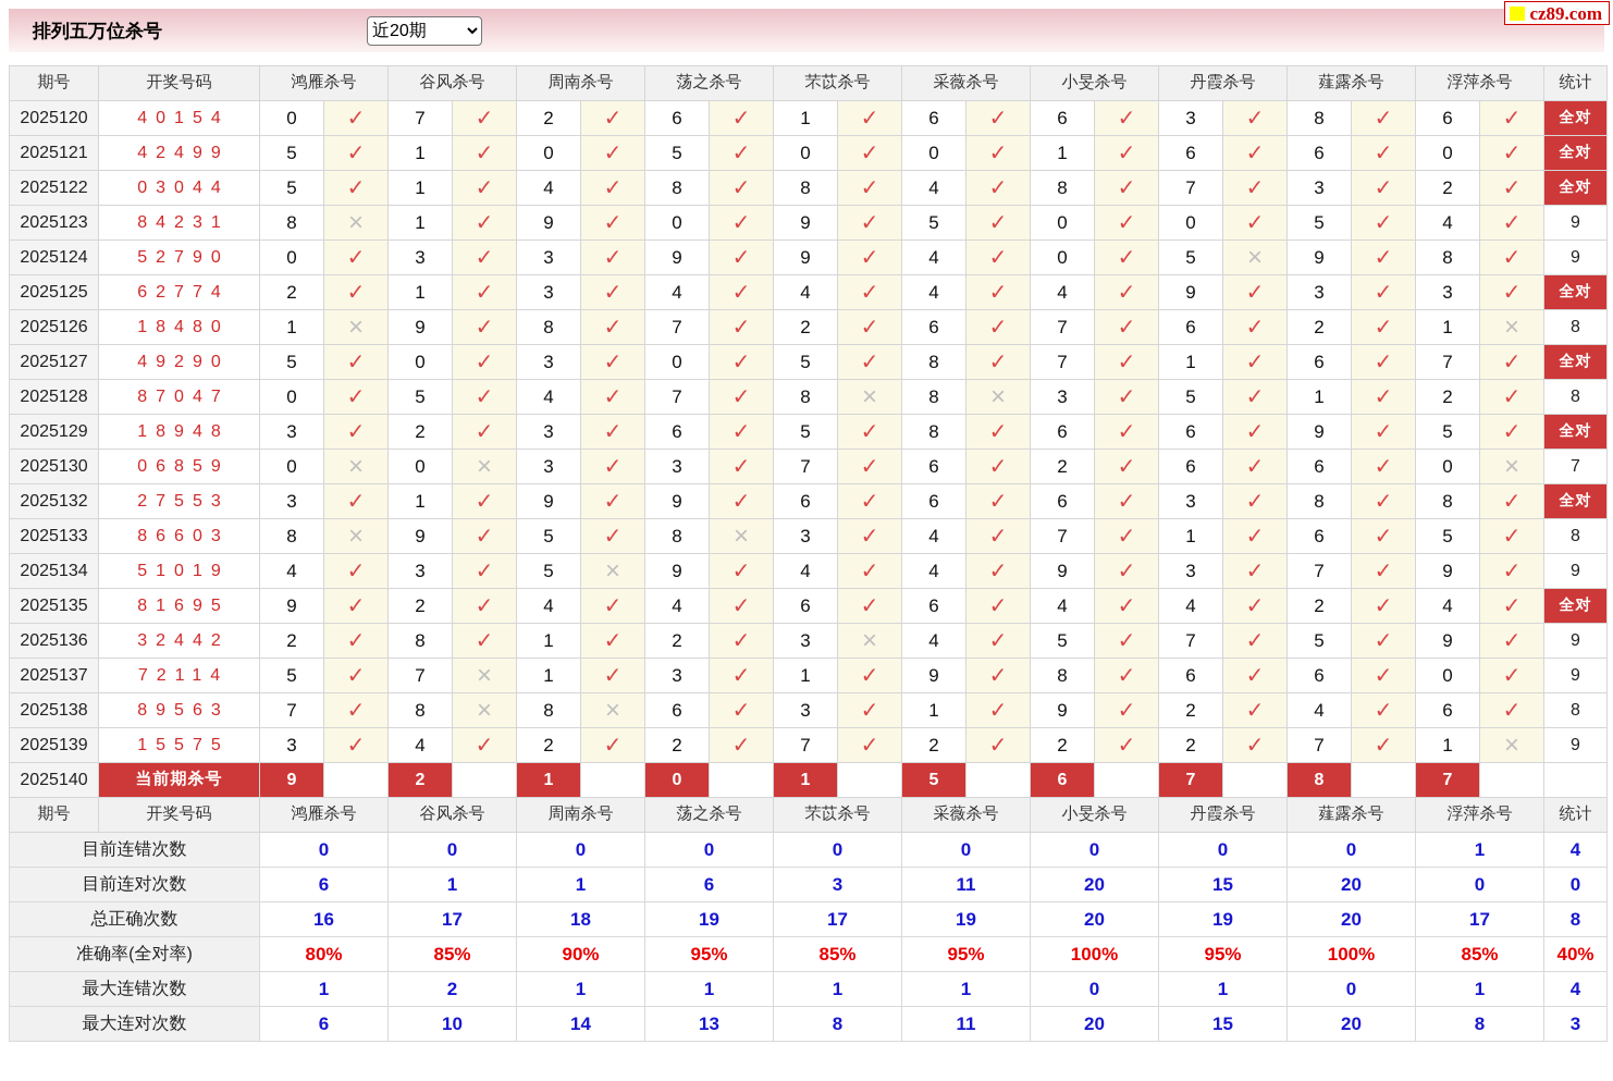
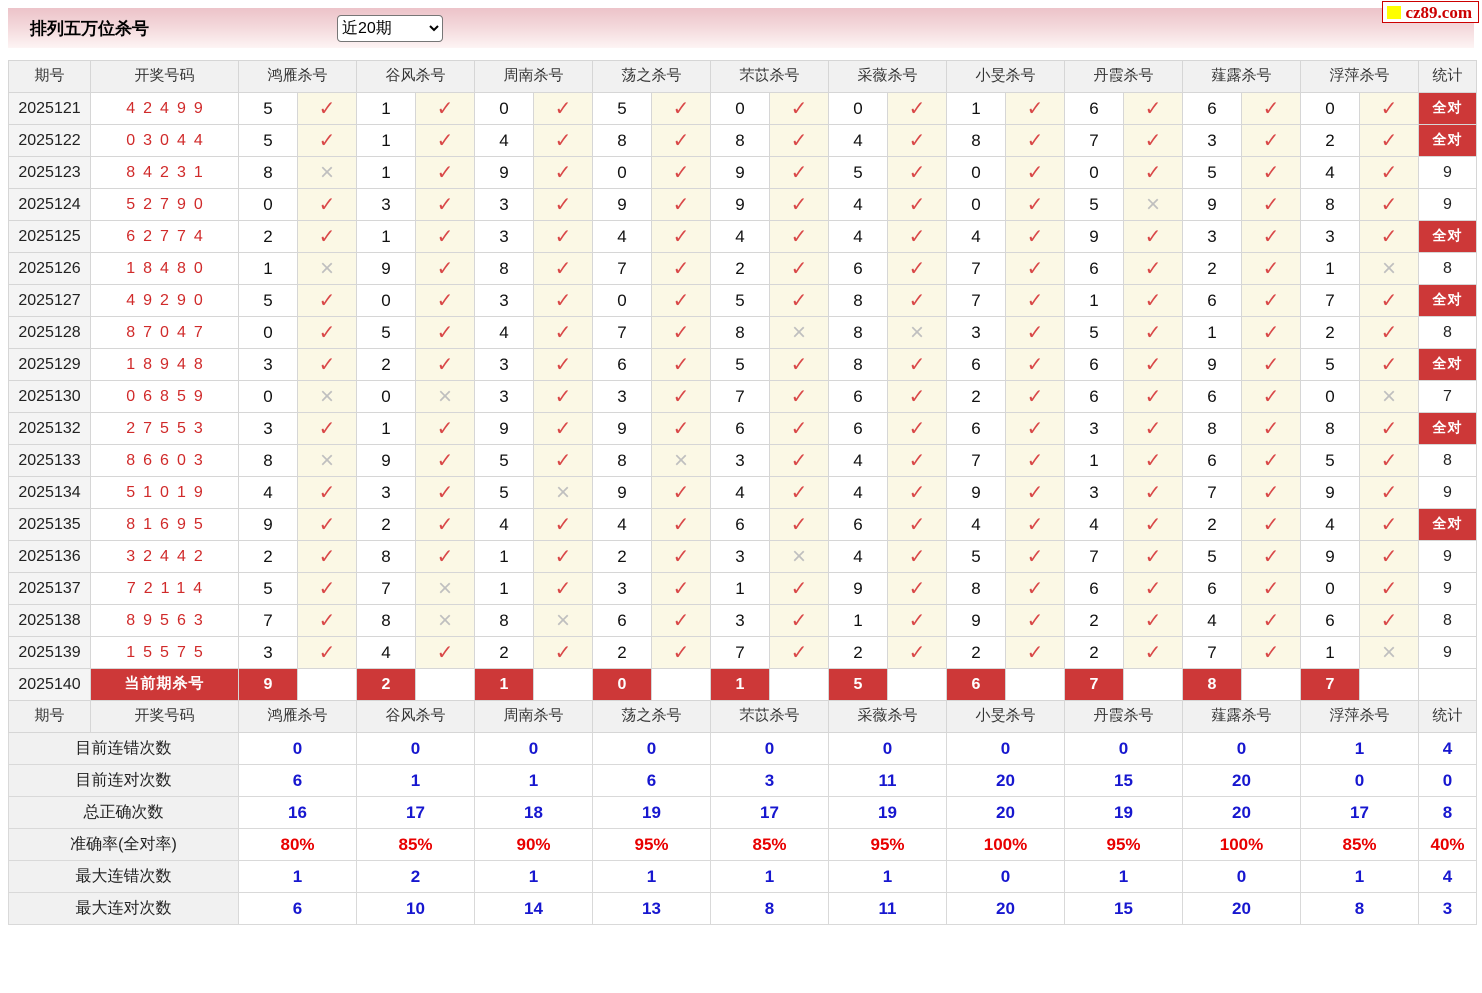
  cz89.com
  排列五万位杀号
  近20期
  期号	开奖号码	鸿雁杀号	谷风杀号	周南杀号	荡之杀号	芣苡杀号	采薇杀号	小旻杀号	丹霞杀号	薤露杀号	浮萍杀号	统计
- 2025120	40154	0	✓	7	✓	2	✓	6	✓	1	✓	6	✓	6	✓	3	✓	8	✓	6	✓	全对
  2025121	42499	5	✓	1	✓	0	✓	5	✓	0	✓	0	✓	1	✓	6	✓	6	✓	0	✓	全对
  2025122	03044	5	✓	1	✓	4	✓	8	✓	8	✓	4	✓	8	✓	7	✓	3	✓	2	✓	全对
  2025123	84231	8	×	1	✓	9	✓	0	✓	9	✓	5	✓	0	✓	0	✓	5	✓	4	✓	9
  2025124	52790	0	✓	3	✓	3	✓	9	✓	9	✓	4	✓	0	✓	5	×	9	✓	8	✓	9
  2025125	62774	2	✓	1	✓	3	✓	4	✓	4	✓	4	✓	4	✓	9	✓	3	✓	3	✓	全对
  2025126	18480	1	×	9	✓	8	✓	7	✓	2	✓	6	✓	7	✓	6	✓	2	✓	1	×	8
  2025127	49290	5	✓	0	✓	3	✓	0	✓	5	✓	8	✓	7	✓	1	✓	6	✓	7	✓	全对
  2025128	87047	0	✓	5	✓	4	✓	7	✓	8	×	8	×	3	✓	5	✓	1	✓	2	✓	8
  2025129	18948	3	✓	2	✓	3	✓	6	✓	5	✓	8	✓	6	✓	6	✓	9	✓	5	✓	全对
  2025130	06859	0	×	0	×	3	✓	3	✓	7	✓	6	✓	2	✓	6	✓	6	✓	0	×	7
  2025132	27553	3	✓	1	✓	9	✓	9	✓	6	✓	6	✓	6	✓	3	✓	8	✓	8	✓	全对
  2025133	86603	8	×	9	✓	5	✓	8	×	3	✓	4	✓	7	✓	1	✓	6	✓	5	✓	8
  2025134	51019	4	✓	3	✓	5	×	9	✓	4	✓	4	✓	9	✓	3	✓	7	✓	9	✓	9
  2025135	81695	9	✓	2	✓	4	✓	4	✓	6	✓	6	✓	4	✓	4	✓	2	✓	4	✓	全对
  2025136	32442	2	✓	8	✓	1	✓	2	✓	3	×	4	✓	5	✓	7	✓	5	✓	9	✓	9
  2025137	72114	5	✓	7	×	1	✓	3	✓	1	✓	9	✓	8	✓	6	✓	6	✓	0	✓	9
  2025138	89563	7	✓	8	×	8	×	6	✓	3	✓	1	✓	9	✓	2	✓	4	✓	6	✓	8
  2025139	15575	3	✓	4	✓	2	✓	2	✓	7	✓	2	✓	2	✓	2	✓	7	✓	1	×	9
  2025140	当前期杀号	9		2		1		0		1		5		6		7		8		7
  期号	开奖号码	鸿雁杀号	谷风杀号	周南杀号	荡之杀号	芣苡杀号	采薇杀号	小旻杀号	丹霞杀号	薤露杀号	浮萍杀号	统计
  目前连错次数	0	0	0	0	0	0	0	0	0	1	4
  目前连对次数	6	1	1	6	3	11	20	15	20	0	0
  总正确次数	16	17	18	19	17	19	20	19	20	17	8
  准确率(全对率)	80%	85%	90%	95%	85%	95%	100%	95%	100%	85%	40%
  最大连错次数	1	2	1	1	1	1	0	1	0	1	4
  最大连对次数	6	10	14	13	8	11	20	15	20	8	3
